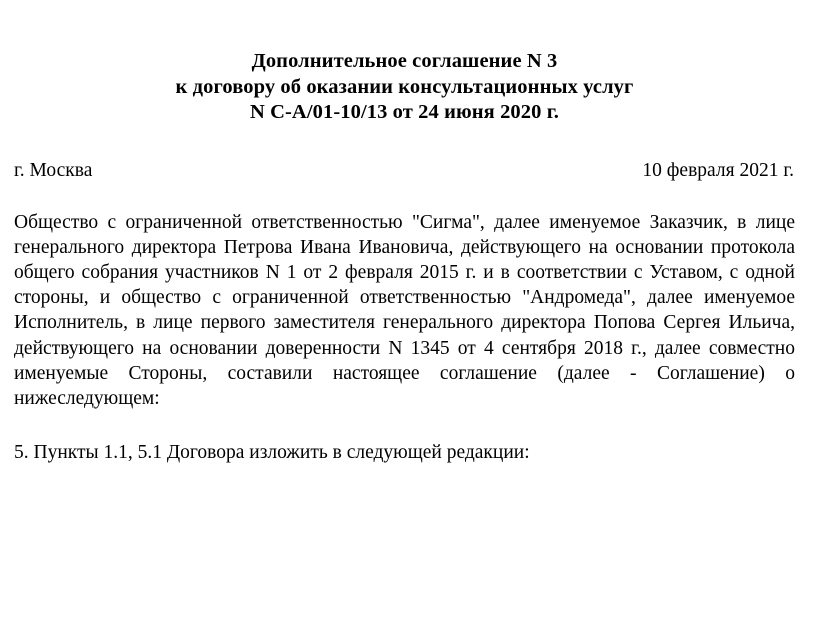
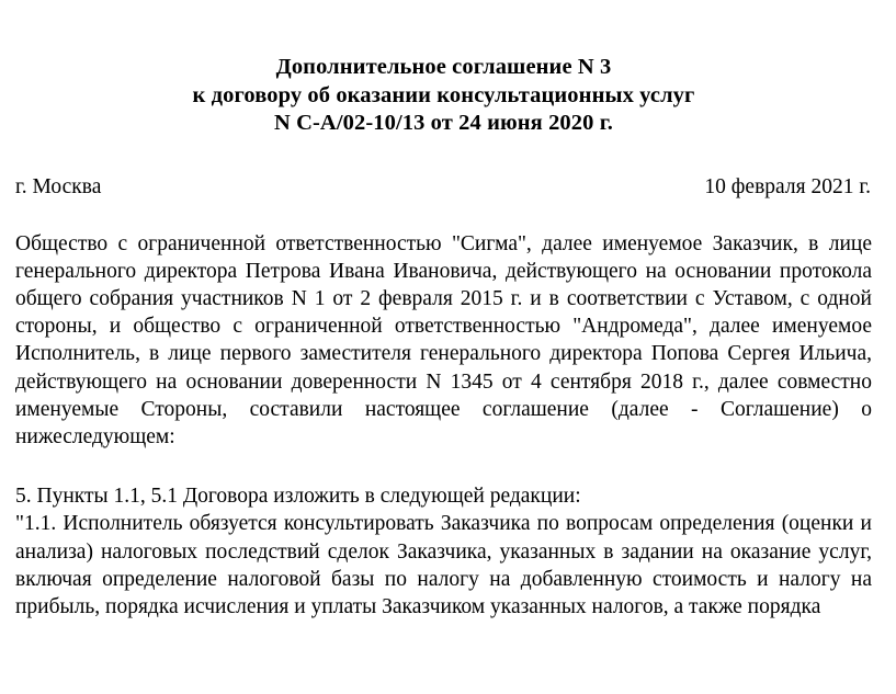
  Дополнительное соглашение N 3
  к договору об оказании консультационных услуг
- N С-А/01-10/13 от 24 июня 2020 г.
+ N С-А/02-10/13 от 24 июня 2020 г.
  г. Москва
  10 февраля 2021 г.
  Общество с ограниченной ответственностью "Сигма", далее именуемое Заказчик, в лице генерального директора Петрова Ивана Ивановича, действующего на основании протокола общего собрания участников N 1 от 2 февраля 2015 г. и в соответствии с Уставом, с одной стороны, и общество с ограниченной ответственностью "Андромеда", далее именуемое Исполнитель, в лице первого заместителя генерального директора Попова Сергея Ильича, действующего на основании доверенности N 1345 от 4 сентября 2018 г., далее совместно именуемые Стороны, составили настоящее соглашение (далее - Соглашение) о нижеследующем:
  5. Пункты 1.1, 5.1 Договора изложить в следующей редакции:
+ "1.1. Исполнитель обязуется консультировать Заказчика по вопросам определения (оценки и анализа) налоговых последствий сделок Заказчика, указанных в задании на оказание услуг, включая определение налоговой базы по налогу на добавленную стоимость и налогу на прибыль, порядка исчисления и уплаты Заказчиком указанных налогов, а также порядка
